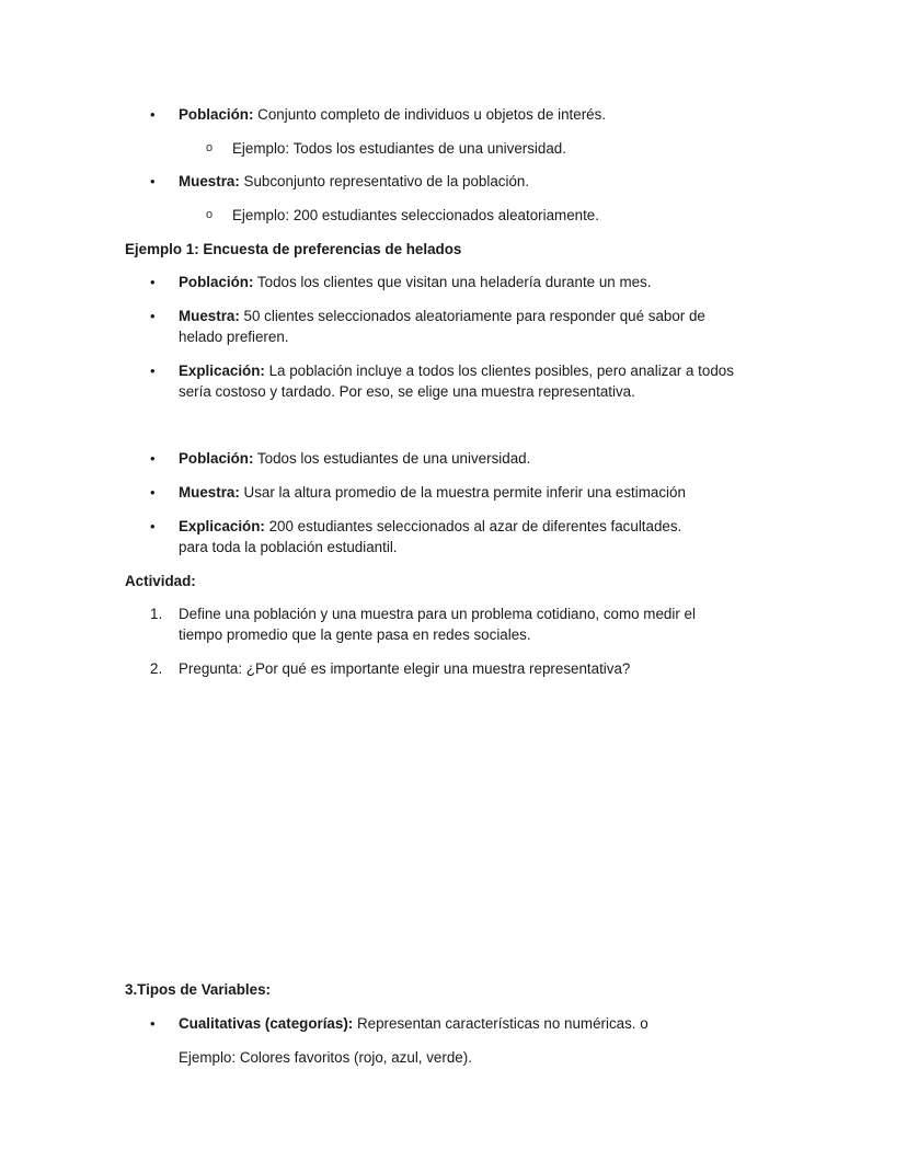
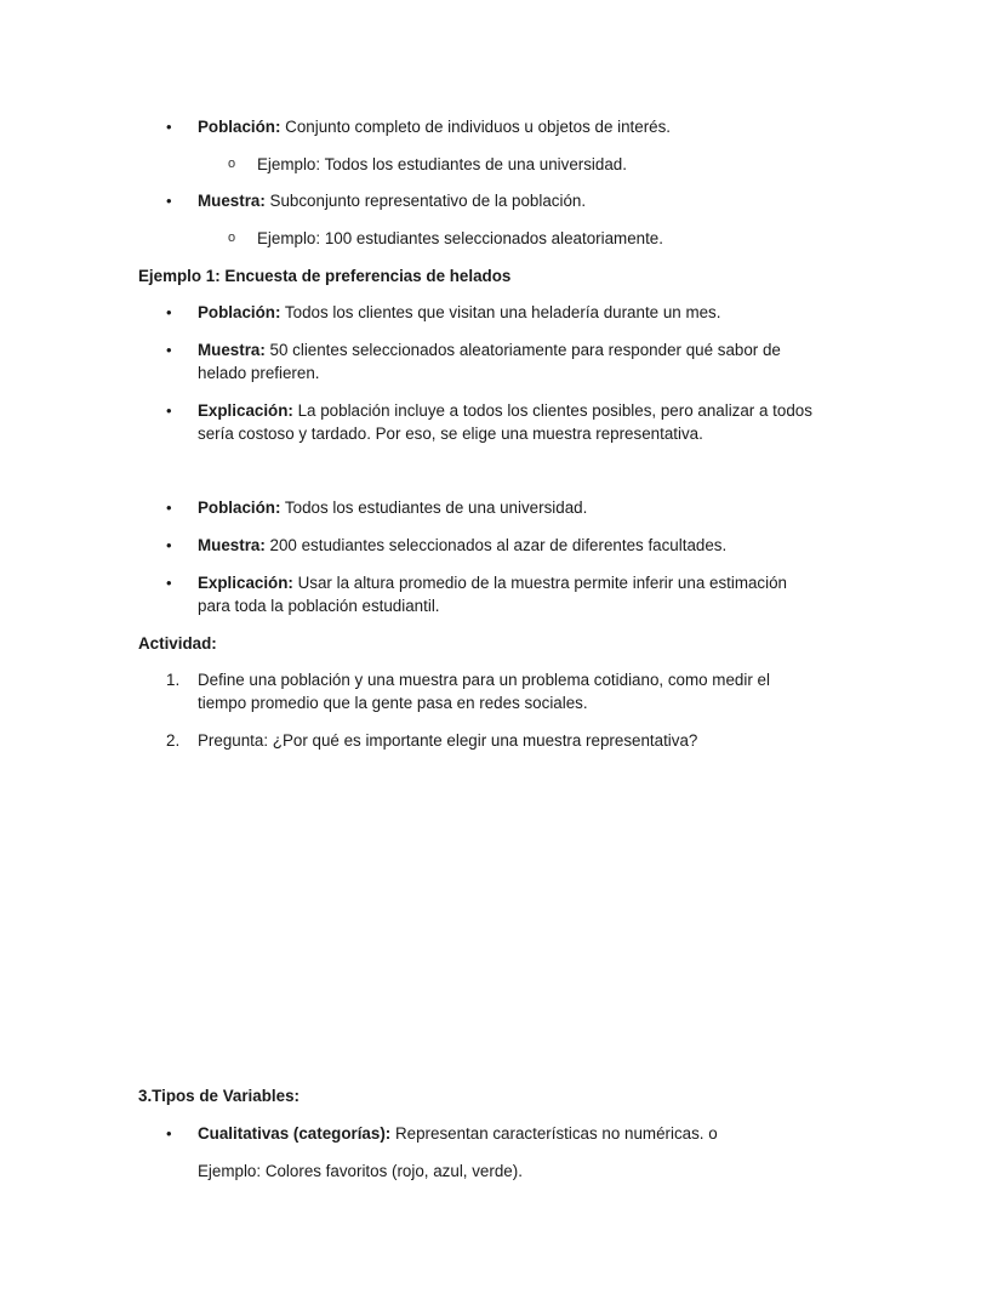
  •
  Población: Conjunto completo de individuos u objetos de interés.
  o
  Ejemplo: Todos los estudiantes de una universidad.
  •
  Muestra: Subconjunto representativo de la población.
  o
- Ejemplo: 200 estudiantes seleccionados aleatoriamente.
+ Ejemplo: 100 estudiantes seleccionados aleatoriamente.
  Ejemplo 1: Encuesta de preferencias de helados
  •
  Población: Todos los clientes que visitan una heladería durante un mes.
  •
  Muestra: 50 clientes seleccionados aleatoriamente para responder qué sabor de
  helado prefieren.
  •
  Explicación: La población incluye a todos los clientes posibles, pero analizar a todos
  sería costoso y tardado. Por eso, se elige una muestra representativa.
  •
  Población: Todos los estudiantes de una universidad.
  •
- Muestra: Usar la altura promedio de la muestra permite inferir una estimación
+ Muestra: 200 estudiantes seleccionados al azar de diferentes facultades.
  •
- Explicación: 200 estudiantes seleccionados al azar de diferentes facultades.
+ Explicación: Usar la altura promedio de la muestra permite inferir una estimación
  para toda la población estudiantil.
  Actividad:
  1.
  Define una población y una muestra para un problema cotidiano, como medir el
  tiempo promedio que la gente pasa en redes sociales.
  2.
  Pregunta: ¿Por qué es importante elegir una muestra representativa?
  3.Tipos de Variables:
  •
  Cualitativas (categorías): Representan características no numéricas. o
  Ejemplo: Colores favoritos (rojo, azul, verde).
